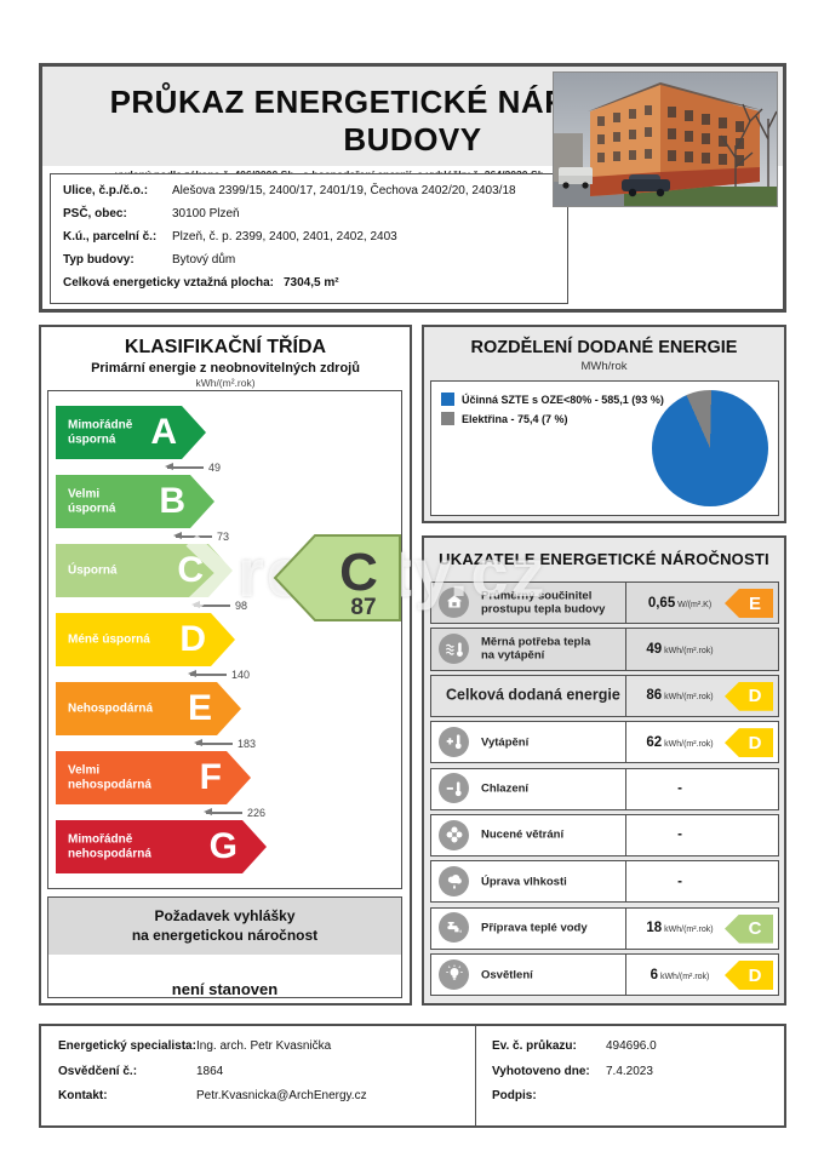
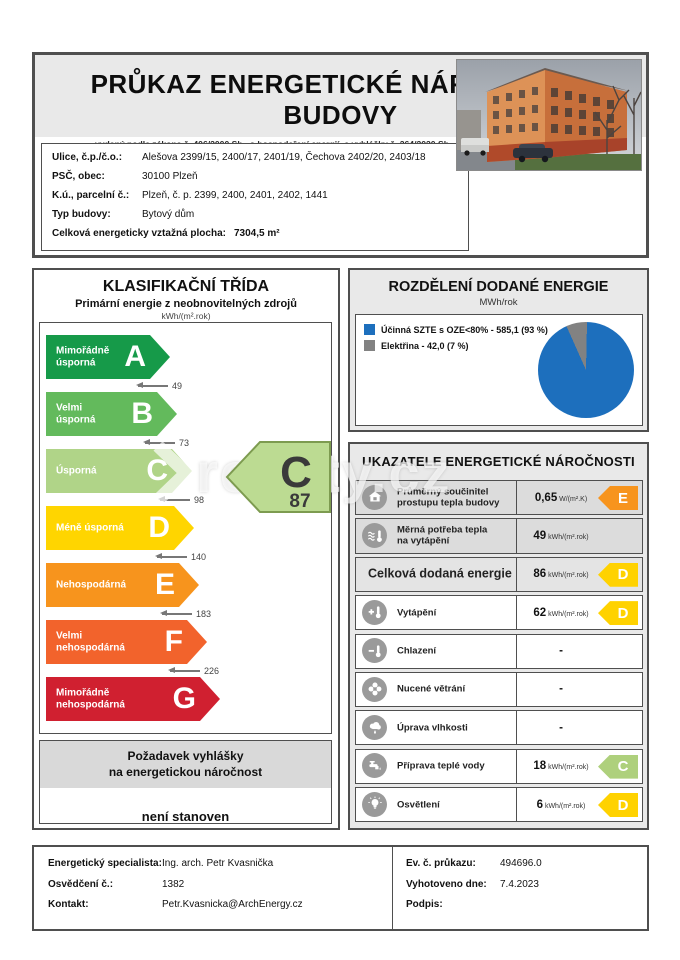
  PRŮKAZ ENERGETICKÉ NÁ BUDOVY
  Ulice, č.p./č.o.:
  Alešova 2399/15, 2400/17, 2401/19, Čechova 2402/20, 2403/18
  PSČ, obec:
  30100 Plzeň
  K.ú., parcelní č.:
- Plzeň, č. p. 2399, 2400, 2401, 2402, 2403
+ Plzeň, č. p. 2399, 2400, 2401, 2402, 1441
  Typ budovy:
  Bytový dům
  Celková energeticky vztažná plocha:
  7304,5 m²
  KLASIFIKAČNÍ TŘÍDA
  Primární energie z neobnovitelných zdrojů
  kWh/(m².rok)
  Mimořádně
  úsporná
  A
  49
  Velmi
  úsporná
  B
  73
  Úsporná
  C
  98
  Méně úsporná
  D
  140
  Nehospodárná
  E
  183
  Velmi
  nehospodárná
  F
  226
  Mimořádně
  nehospodárná
  G
  Požadavek vyhlášky
  na energetickou náročnost
  není stanoven
  C
  87
  ROZDĚLENÍ DODANÉ ENERGIE
  MWh/rok
  Účinná SZTE s OZE<80% - 585,1 (93 %)
- Elektřina - 75,4 (7 %)
+ Elektřina - 42,0 (7 %)
  UKAZATELE ENERGETICKÉ NÁROČNOSTI
  Průměrný součinitel
  prostupu tepla budovy
  E
  Měrná potřeba tepla
  na vytápění
  Celková dodaná energie
  D
  Vytápění
  D
  Chlazení
  -
  Nucené větrání
  -
  Úprava vlhkosti
  -
  Příprava teplé vody
  C
  Osvětlení
  D
  Energetický specialista:
  Ing. arch. Petr Kvasnička
  Osvědčení č.:
- 1864
+ 1382
  Kontakt:
  Petr.Kvasnicka@ArchEnergy.cz
  Ev. č. průkazu:
  494696.0
  Vyhotoveno dne:
  7.4.2023
  Podpis:
